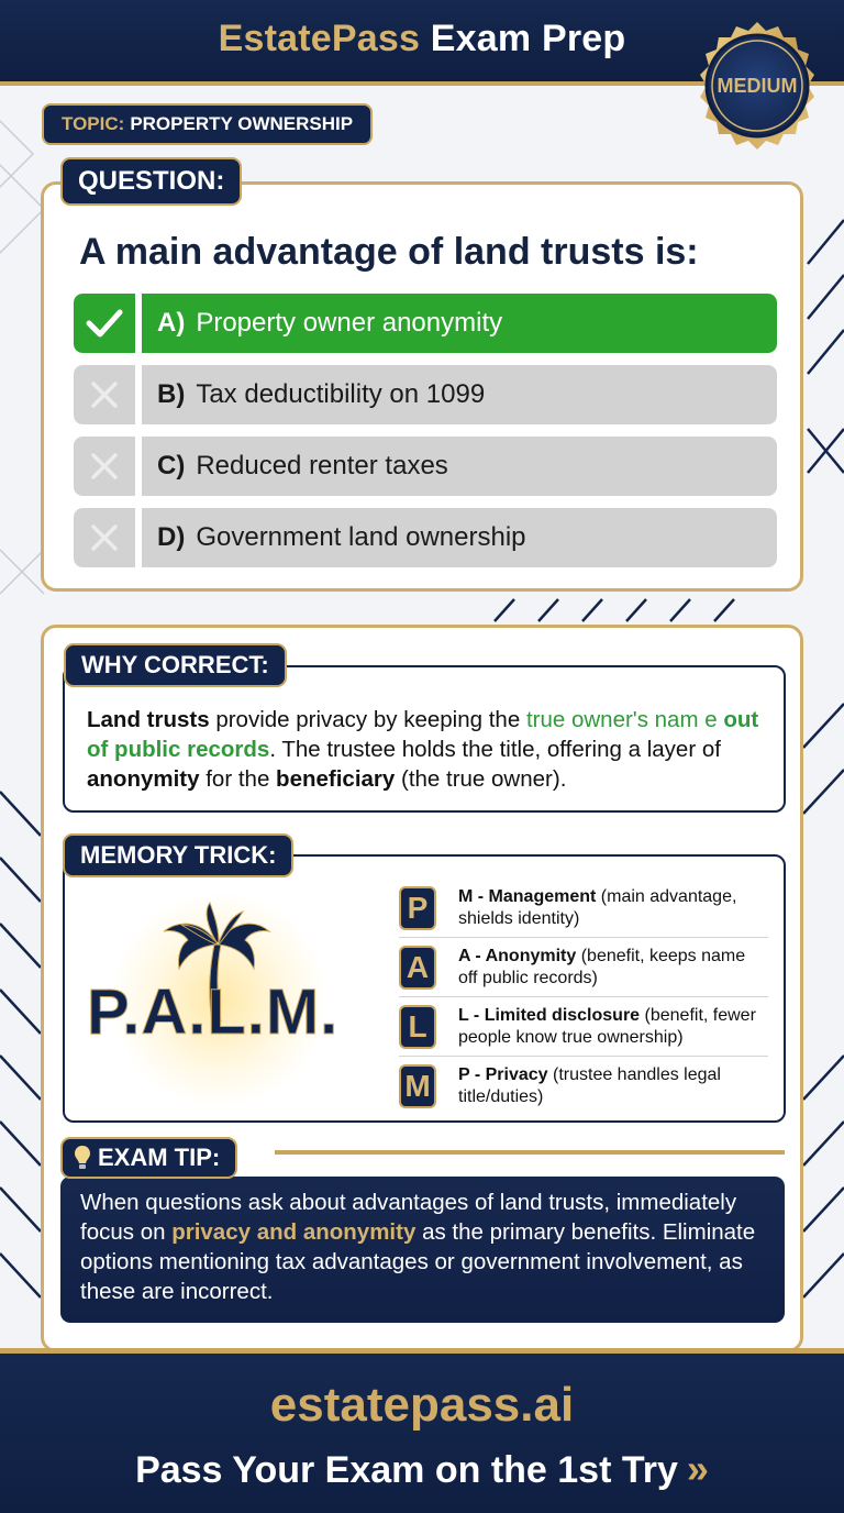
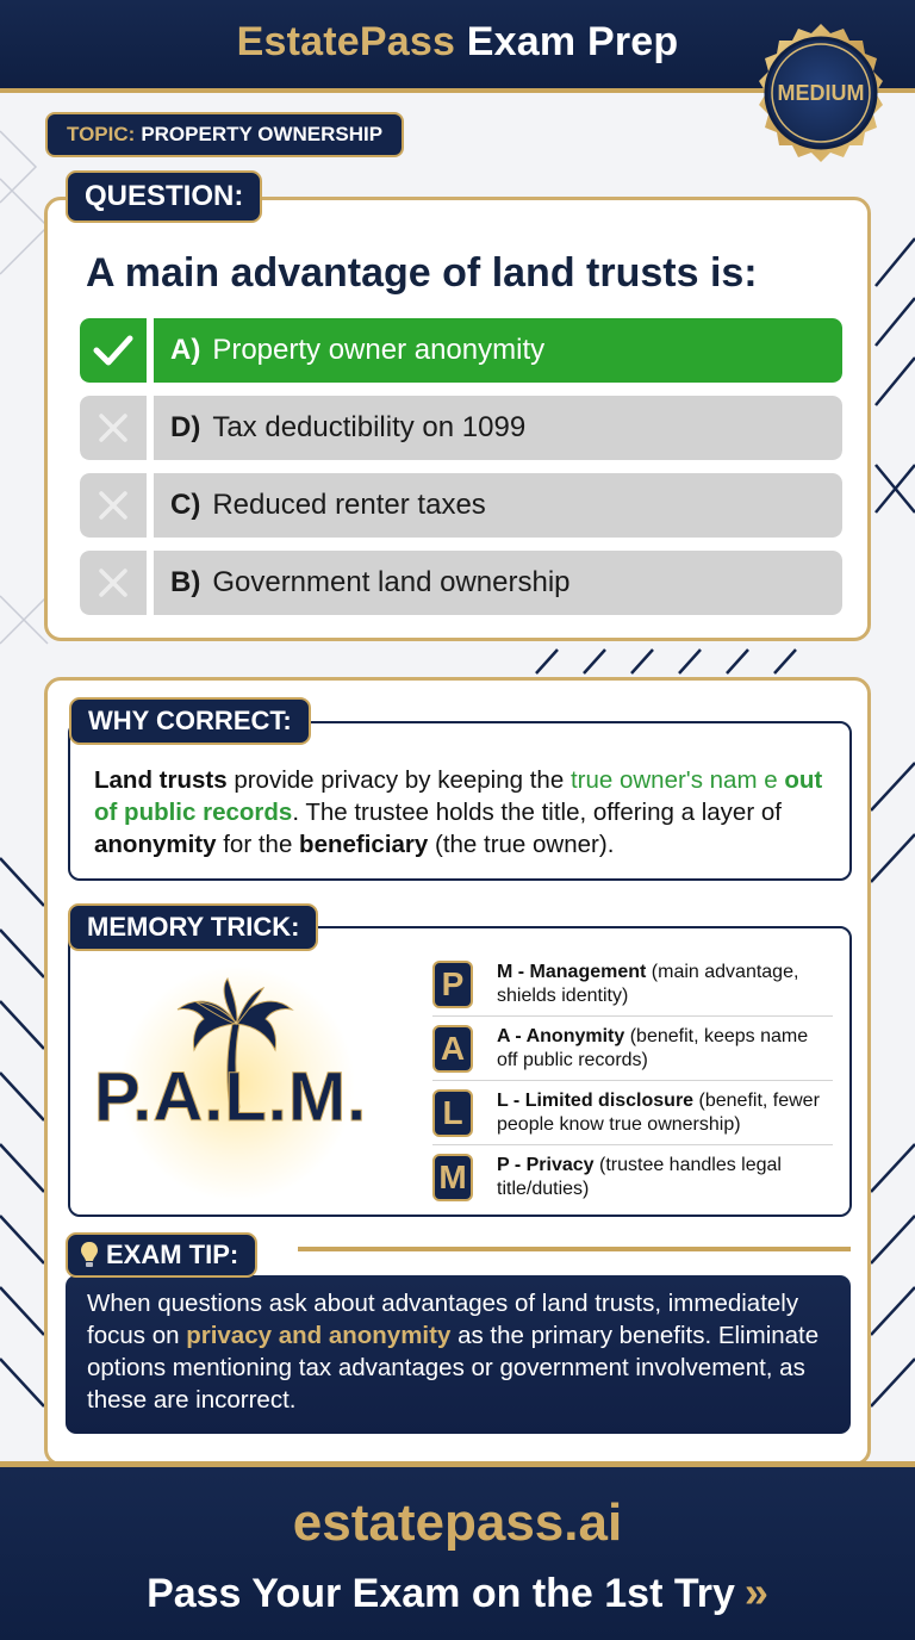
  EstatePass Exam Prep
  MEDIUM
  TOPIC:
  PROPERTY OWNERSHIP
  QUESTION:
  A main advantage of land trusts is:
  A)
  Property owner anonymity
- B)
+ D)
  Tax deductibility on 1099
  C)
  Reduced renter taxes
- D)
+ B)
  Government land ownership
  Land trusts provide privacy by keeping the true owner's nam e out of public records. The trustee holds the title, offering a layer of anonymity for the beneficiary (the true owner).
  P.A.L.M.
  P
  M - Management (main advantage, shields identity)
  A
  A - Anonymity (benefit, keeps name off public records)
  L
  L - Limited disclosure (benefit, fewer people know true ownership)
  M
  P - Privacy (trustee handles legal title/duties)
  WHY CORRECT:
  MEMORY TRICK:
  EXAM TIP:
  When questions ask about advantages of land trusts, immediately focus on privacy and anonymity as the primary benefits. Eliminate options mentioning tax advantages or government involvement, as these are incorrect.
  estatepass.ai
  Pass Your Exam on the 1st Try »
